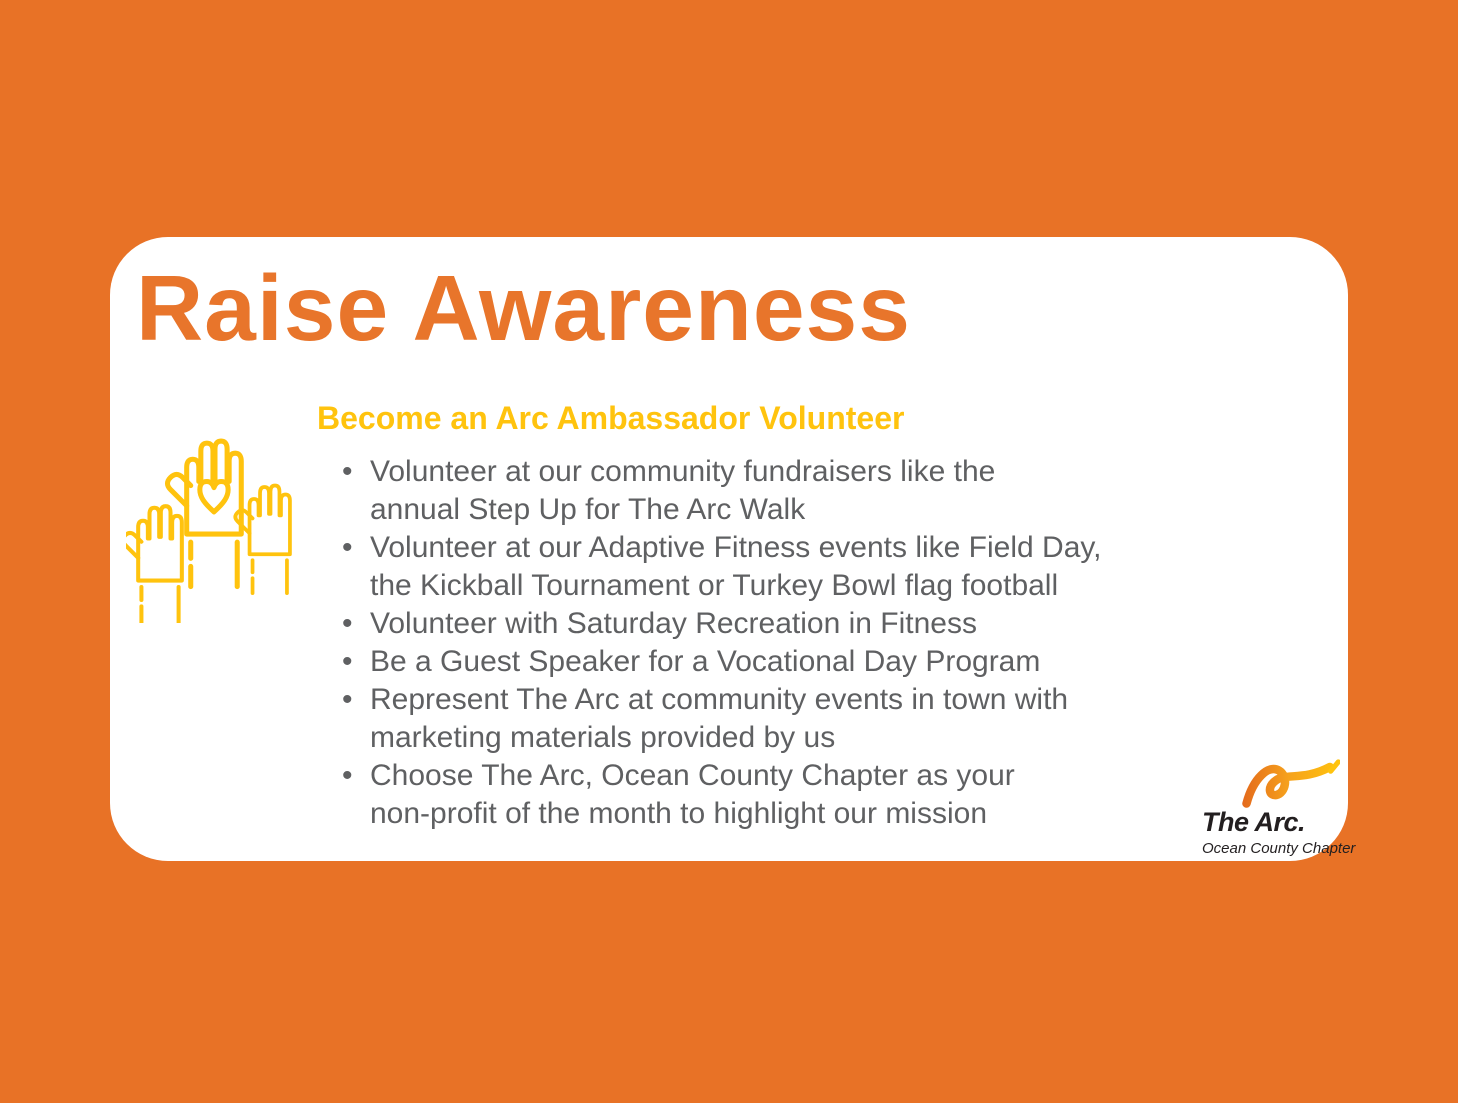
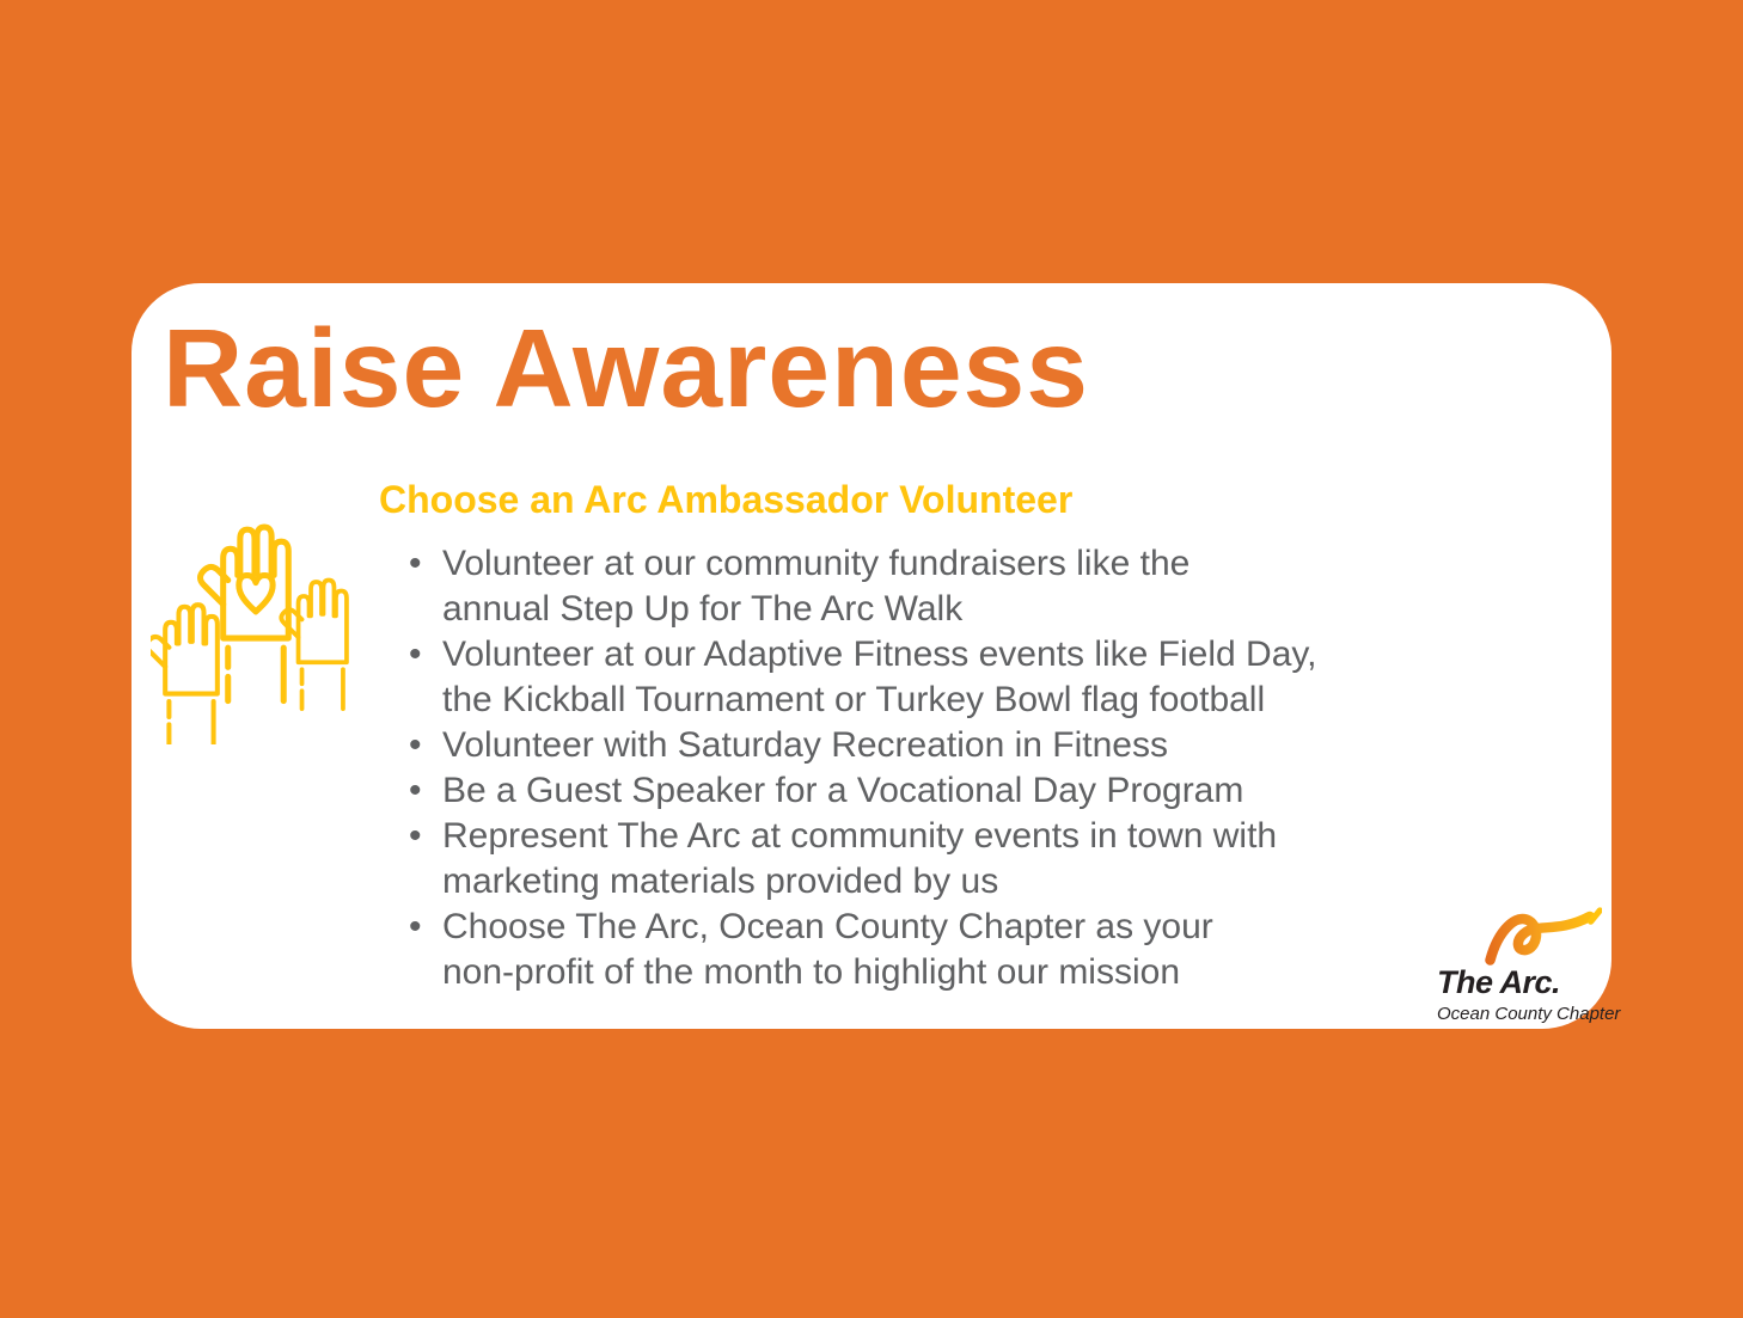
  Raise Awareness
- Become an Arc Ambassador Volunteer
+ Choose an Arc Ambassador Volunteer
  Volunteer at our community fundraisers like the
  annual Step Up for The Arc Walk
  Volunteer at our Adaptive Fitness events like Field Day,
  the Kickball Tournament or Turkey Bowl flag football
  Volunteer with Saturday Recreation in Fitness
  Be a Guest Speaker for a Vocational Day Program
  Represent The Arc at community events in town with
  marketing materials provided by us
  Choose The Arc, Ocean County Chapter as your
  non-profit of the month to highlight our mission
  The Arc.
  Ocean County Chapter
